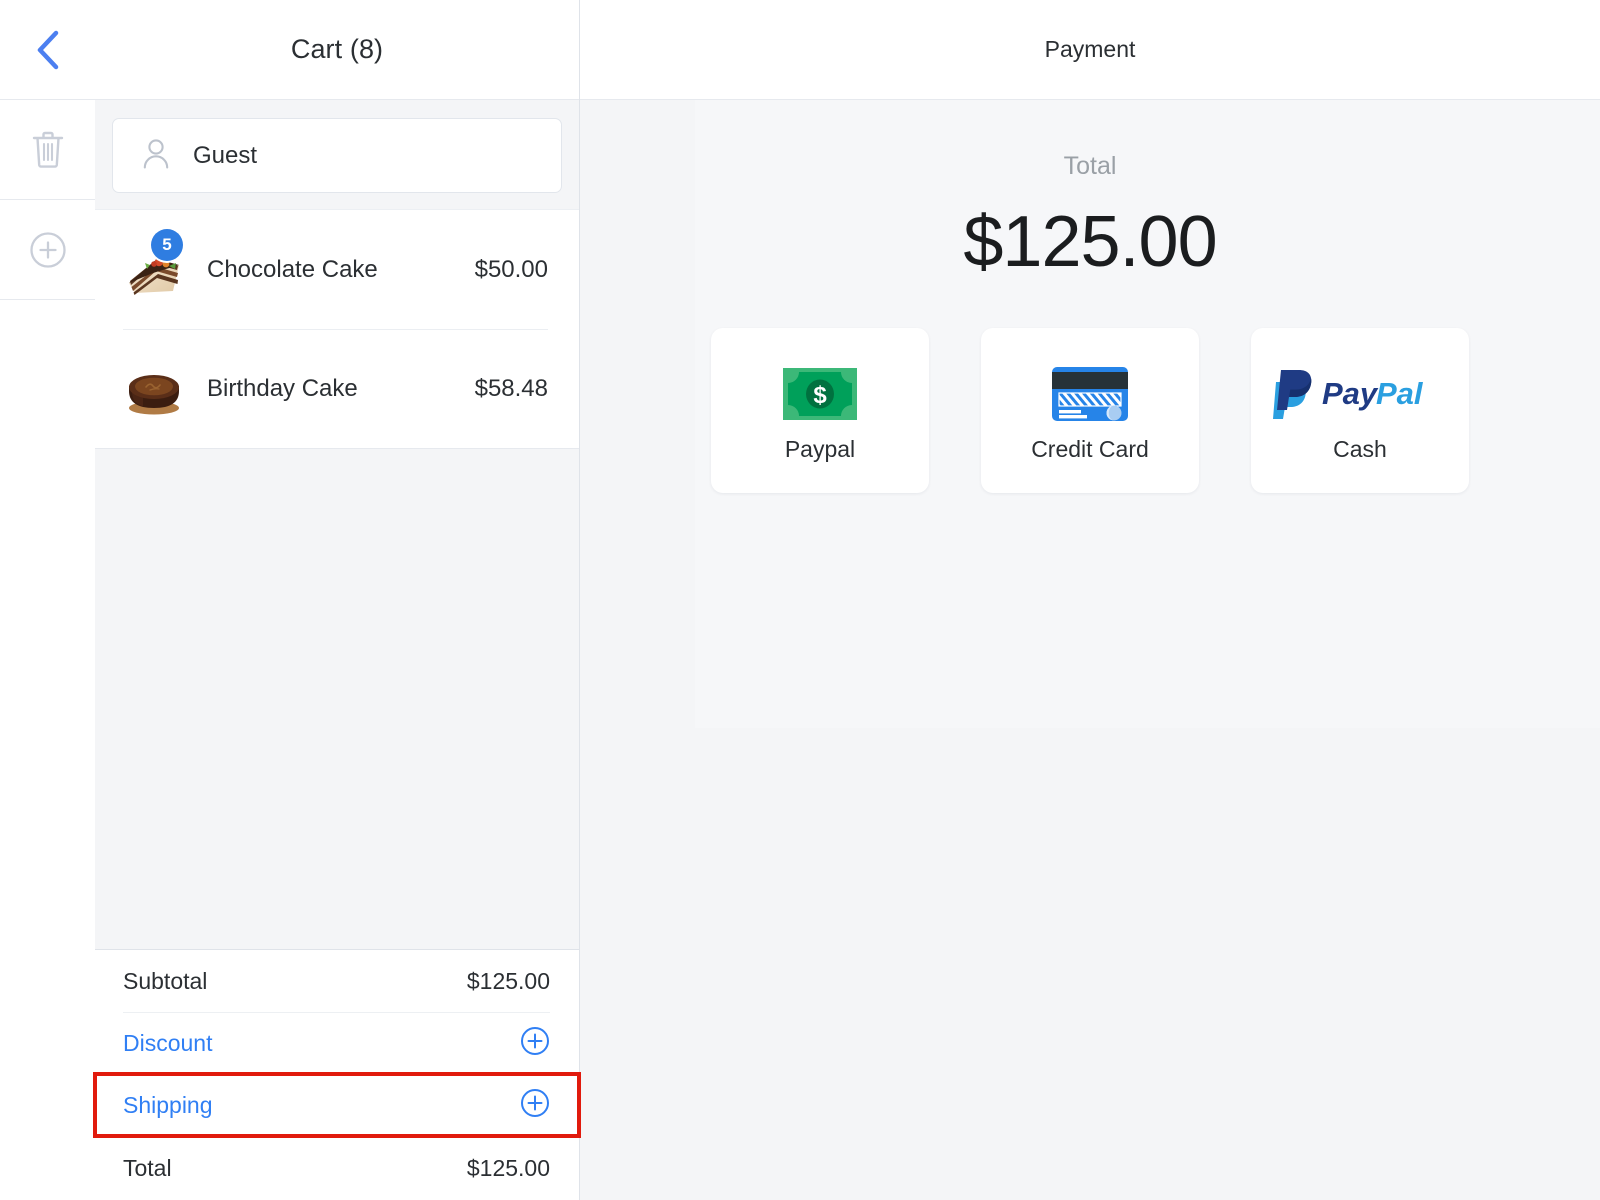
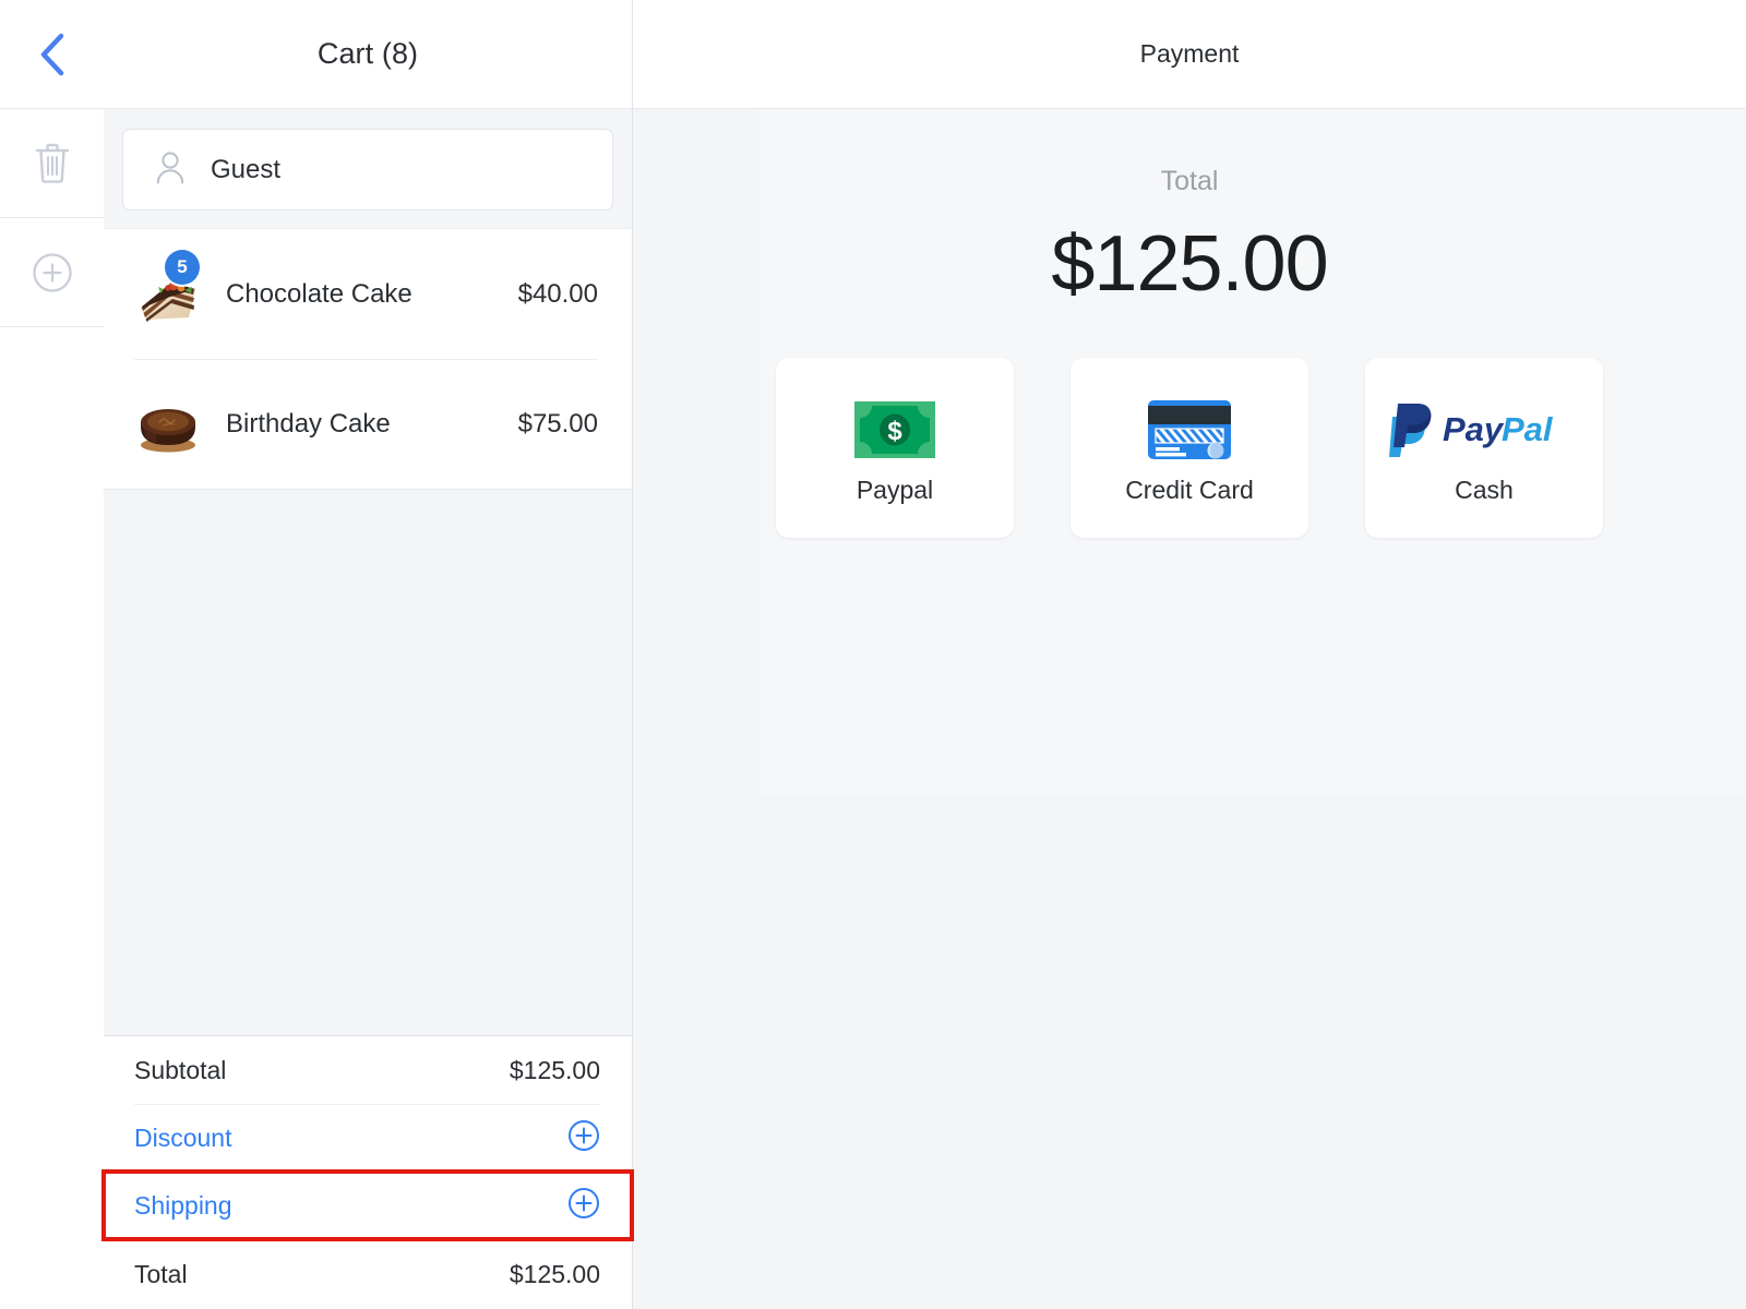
  Cart (8)
  Guest
  5
  Chocolate Cake
- $50.00
+ $40.00
  Birthday Cake
- $58.48
+ $75.00
  Subtotal
  $125.00
  Discount
  Shipping
  Total
  $125.00
  Payment
  Total
  $125.00
  $
  Paypal
  Credit Card
  Pay
  Pal
  Cash
